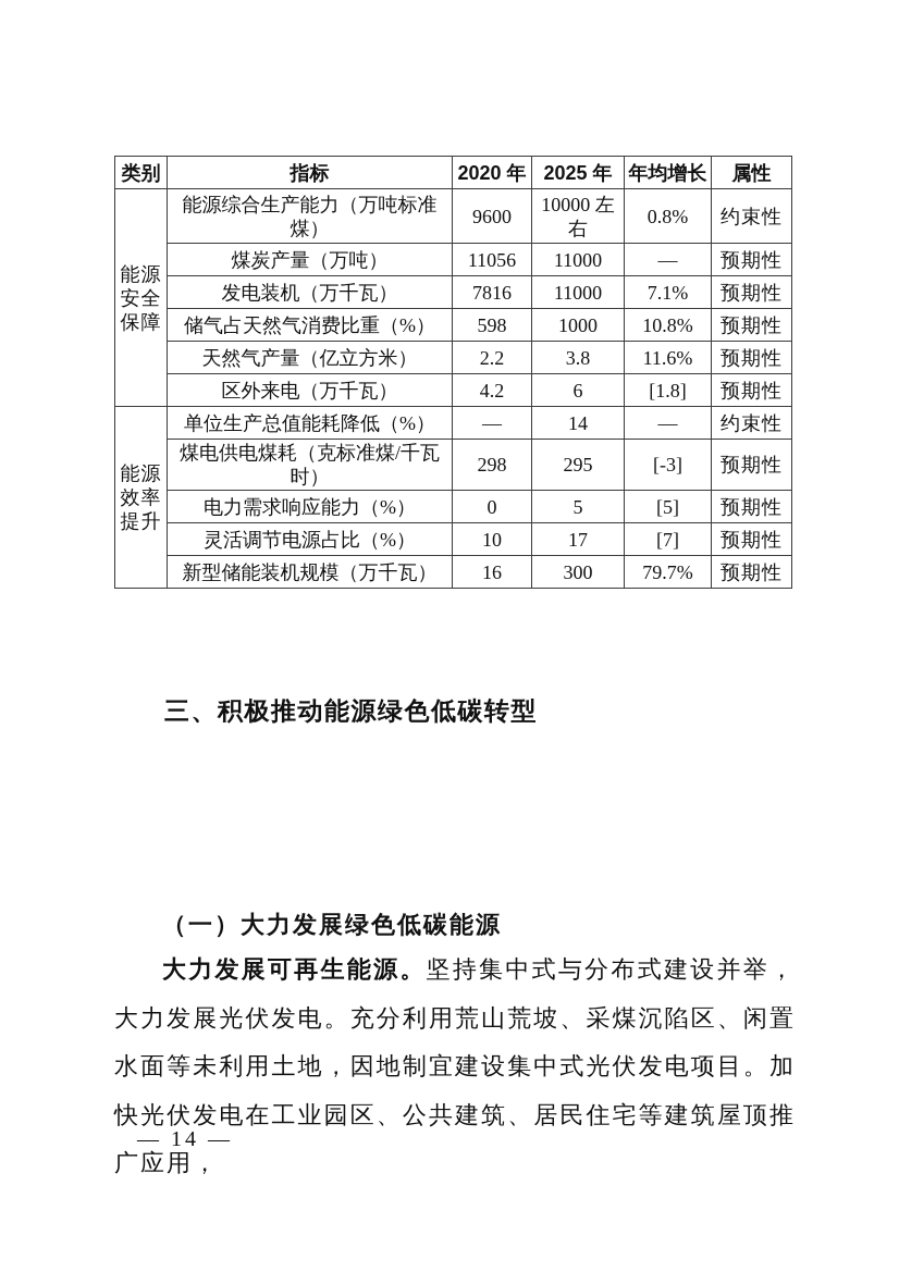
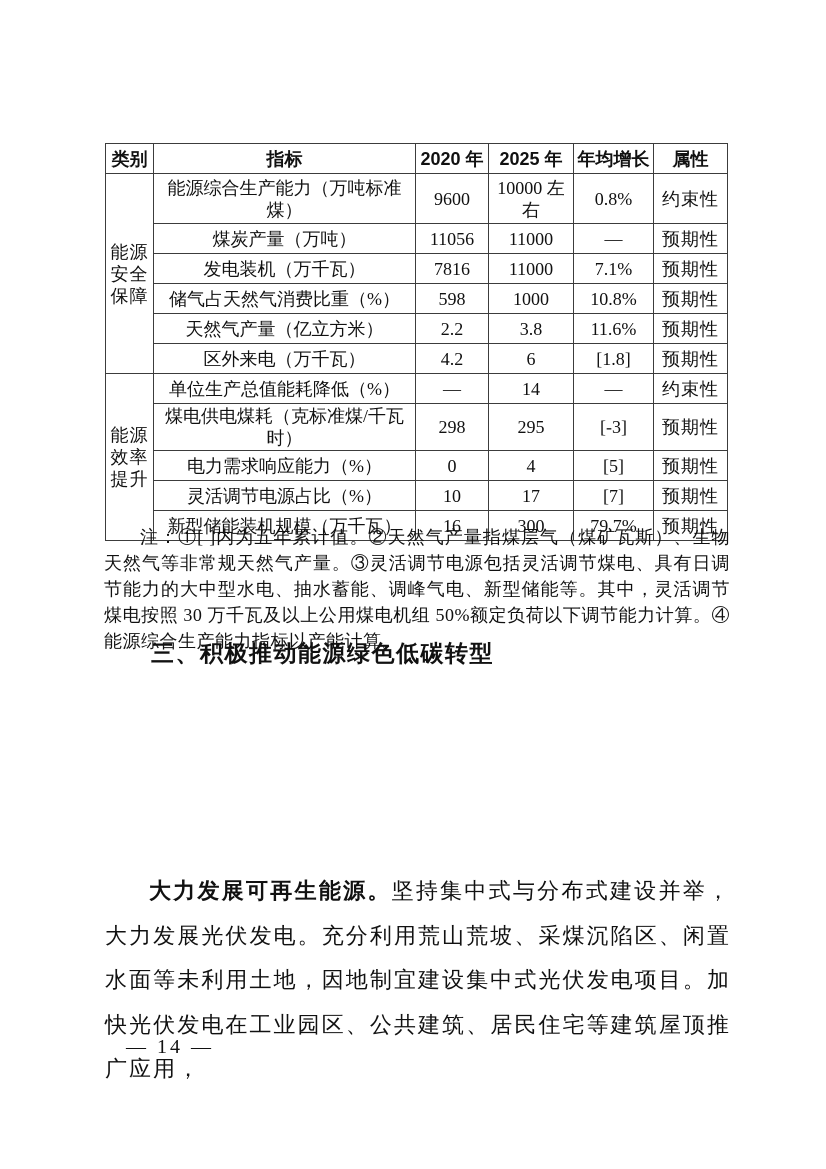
  类别	指标	2020 年	2025 年	年均增长	属性
  能源 安全 保障	能源综合生产能力（万吨标准煤）	9600	10000 左右	0.8%	约束性
  煤炭产量（万吨）	11056	11000	—	预期性
  发电装机（万千瓦）	7816	11000	7.1%	预期性
  储气占天然气消费比重（%）	598	1000	10.8%	预期性
  天然气产量（亿立方米）	2.2	3.8	11.6%	预期性
  区外来电（万千瓦）	4.2	6	[1.8]	预期性
  能源 效率 提升	单位生产总值能耗降低（%）	—	14	—	约束性
  煤电供电煤耗（克标准煤/千瓦时）	298	295	[-3]	预期性
- 电力需求响应能力（%）	0	5	[5]	预期性
+ 电力需求响应能力（%）	0	4	[5]	预期性
  灵活调节电源占比（%）	10	17	[7]	预期性
  新型储能装机规模（万千瓦）	16	300	79.7%	预期性
+ 注：①[ ]内为五年累计值。②天然气产量指煤层气（煤矿瓦斯）、生物天然气等非常规天然气产量。③灵活调节电源包括灵活调节煤电、具有日调节能力的大中型水电、抽水蓄能、调峰气电、新型储能等。其中，灵活调节煤电按照 30 万千瓦及以上公用煤电机组 50%额定负荷以下调节能力计算。④能源综合生产能力指标以产能计算。
  三、积极推动能源绿色低碳转型
- （一）大力发展绿色低碳能源
  大力发展可再生能源。坚持集中式与分布式建设并举，大力发展光伏发电。充分利用荒山荒坡、采煤沉陷区、闲置水面等未利用土地，因地制宜建设集中式光伏发电项目。加快光伏发电在工业园区、公共建筑、居民住宅等建筑屋顶推广应用，
  — 14 —
